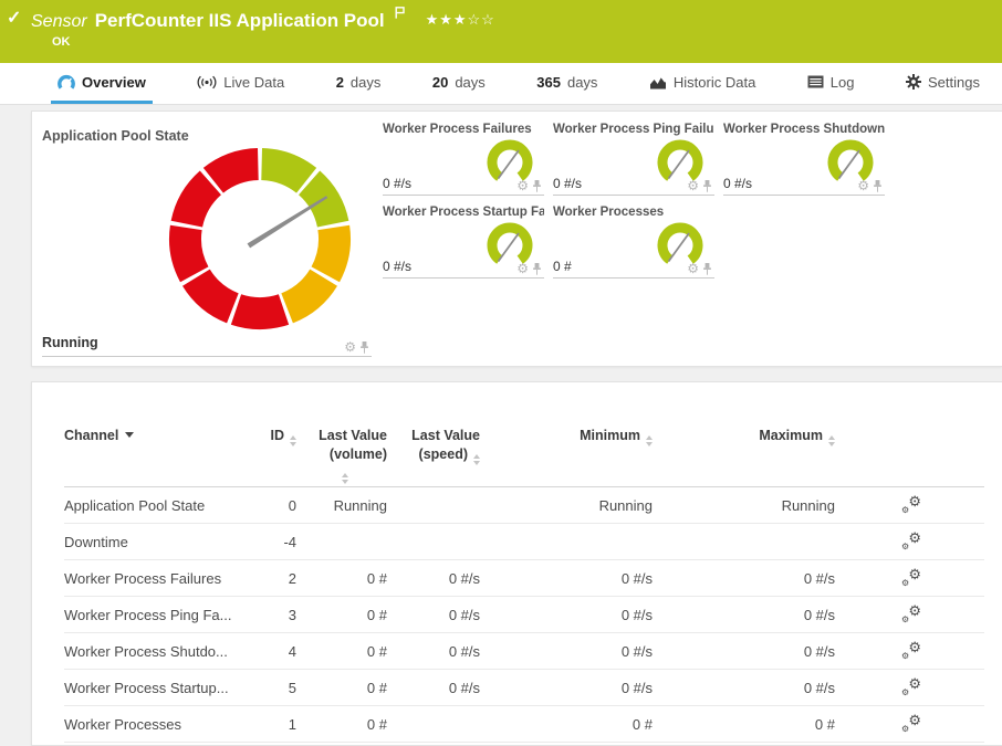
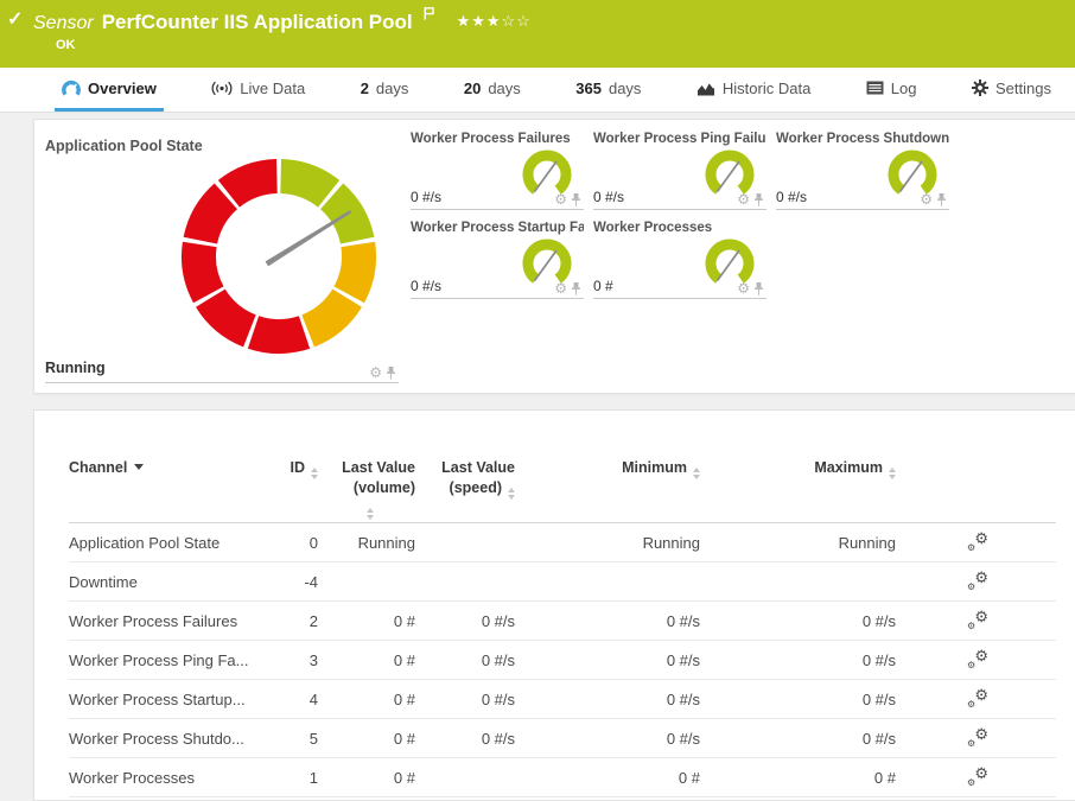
  ✓
  Sensor PerfCounter IIS Application Pool ★★★☆☆
  OK
  Overview
  Live Data
  2
  days
  20
  days
  365
  days
  Historic Data
  Log
  Settings
  Application Pool State
  Running
  ⚙
  Worker Process Failures
  0 #/s
  ⚙
  Worker Process Ping Failu
  0 #/s
  ⚙
  Worker Process Shutdown
  0 #/s
  ⚙
  Worker Process Startup Fa
  0 #/s
  ⚙
  Worker Processes
  0 #
  ⚙
  Channel
  ID
  Last Value
  (volume)
  Last Value
  (speed)
  Minimum
  Maximum
  Application Pool State
  0
  Running
  Running
  Running
  ⚙
  ⚙
  Downtime
  -4
  ⚙
  ⚙
  Worker Process Failures
  2
  0 #
  0 #/s
  0 #/s
  0 #/s
  ⚙
  ⚙
  Worker Process Ping Fa...
  3
  0 #
  0 #/s
  0 #/s
  0 #/s
  ⚙
  ⚙
- Worker Process Shutdo...
+ Worker Process Startup...
  4
  0 #
  0 #/s
  0 #/s
  0 #/s
  ⚙
  ⚙
- Worker Process Startup...
+ Worker Process Shutdo...
  5
  0 #
  0 #/s
  0 #/s
  0 #/s
  ⚙
  ⚙
  Worker Processes
  1
  0 #
  0 #
  0 #
  ⚙
  ⚙
